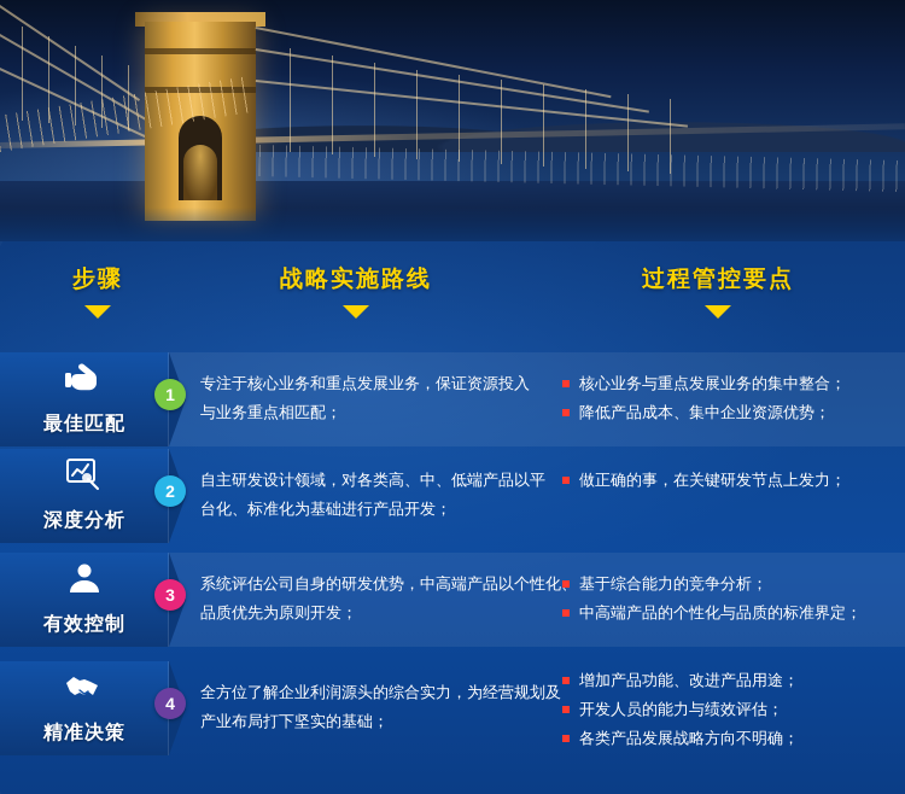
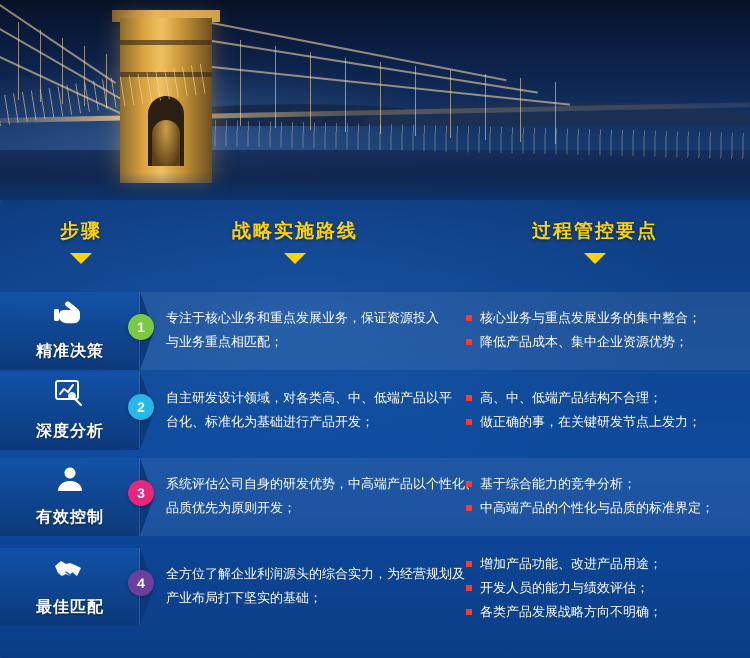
  步骤
  战略实施路线
  过程管控要点
- 最佳匹配
+ 精准决策
  1
  专注于核心业务和重点发展业务，保证资源投入
  与业务重点相匹配；
  核心业务与重点发展业务的集中整合；
  降低产品成本、集中企业资源优势；
  深度分析
  2
  自主研发设计领域，对各类高、中、低端产品以平
  台化、标准化为基础进行产品开发；
+ 高、中、低端产品结构不合理；
  做正确的事，在关键研发节点上发力；
  有效控制
  3
  系统评估公司自身的研发优势，中高端产品以个性化
  品质优先为原则开发；
  基于综合能力的竞争分析；
  中高端产品的个性化与品质的标准界定；
- 精准决策
+ 最佳匹配
  4
  全方位了解企业利润源头的综合实力，为经营规划及
  产业布局打下坚实的基础；
  增加产品功能、改进产品用途；
  开发人员的能力与绩效评估；
  各类产品发展战略方向不明确；
